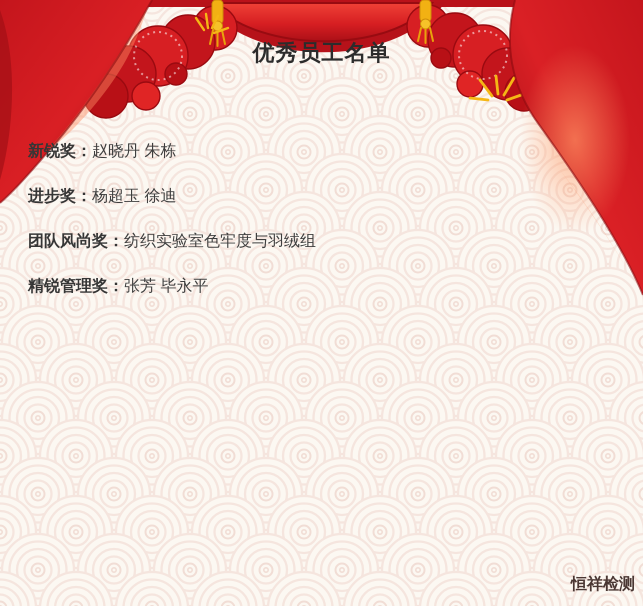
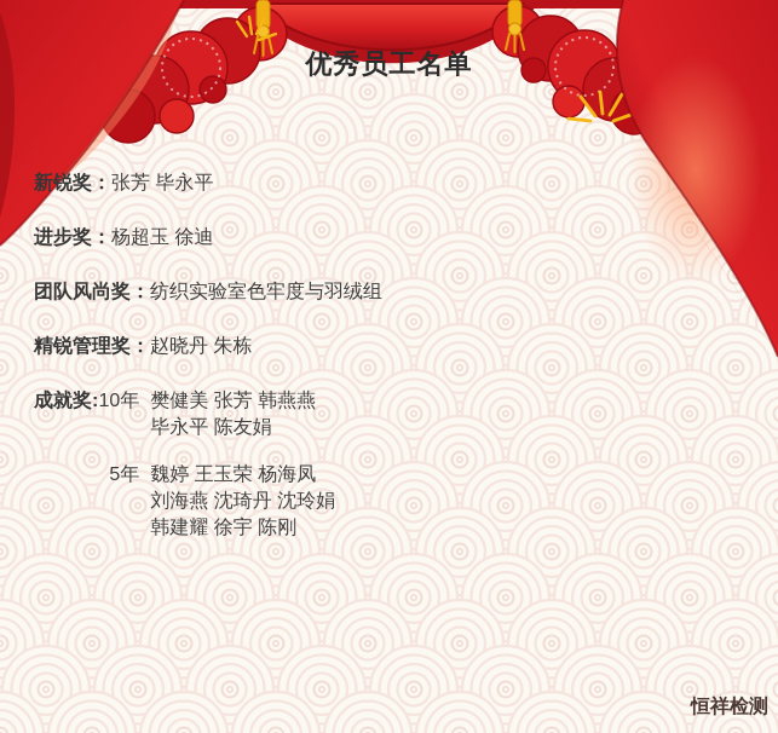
  优秀员工名单
  新锐奖：
- 赵晓丹 朱栋
+ 张芳 毕永平
  进步奖：
  杨超玉 徐迪
  团队风尚奖：
  纺织实验室色牢度与羽绒组
  精锐管理奖：
- 张芳 毕永平
+ 赵晓丹 朱栋
+ 成就奖:
+ 10年
+ 樊健美 张芳 韩燕燕
+ 毕永平 陈友娟
+ 5年
+ 魏婷 王玉荣 杨海凤
+ 刘海燕 沈琦丹 沈玲娟
+ 韩建耀 徐宇 陈刚
  恒祥检测
